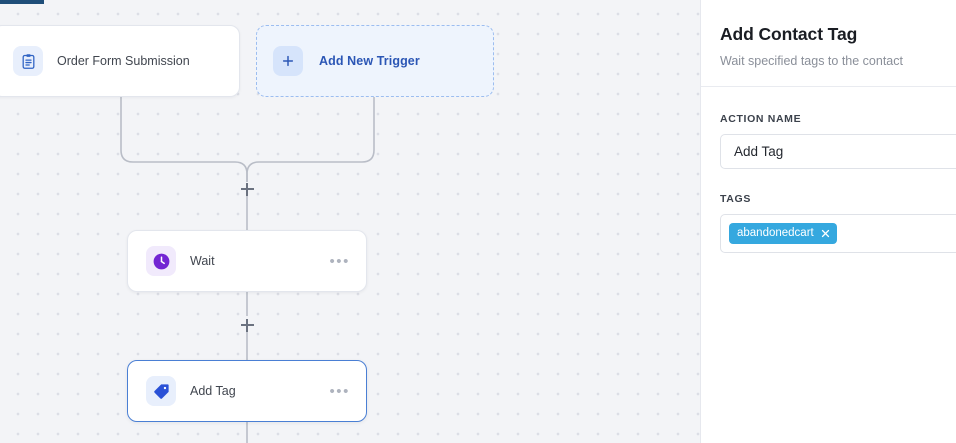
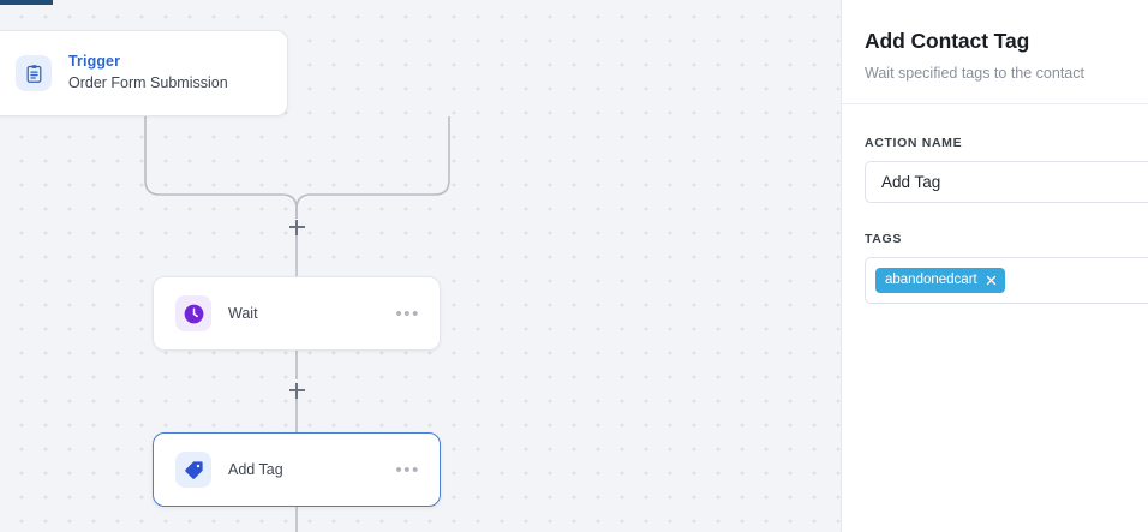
+ Trigger
  Order Form Submission
- Add New Trigger
  Wait
  •••
  Add Tag
  •••
  Add Contact Tag
  Wait specified tags to the contact
  ACTION NAME
  Add Tag
  TAGS
  abandonedcart
